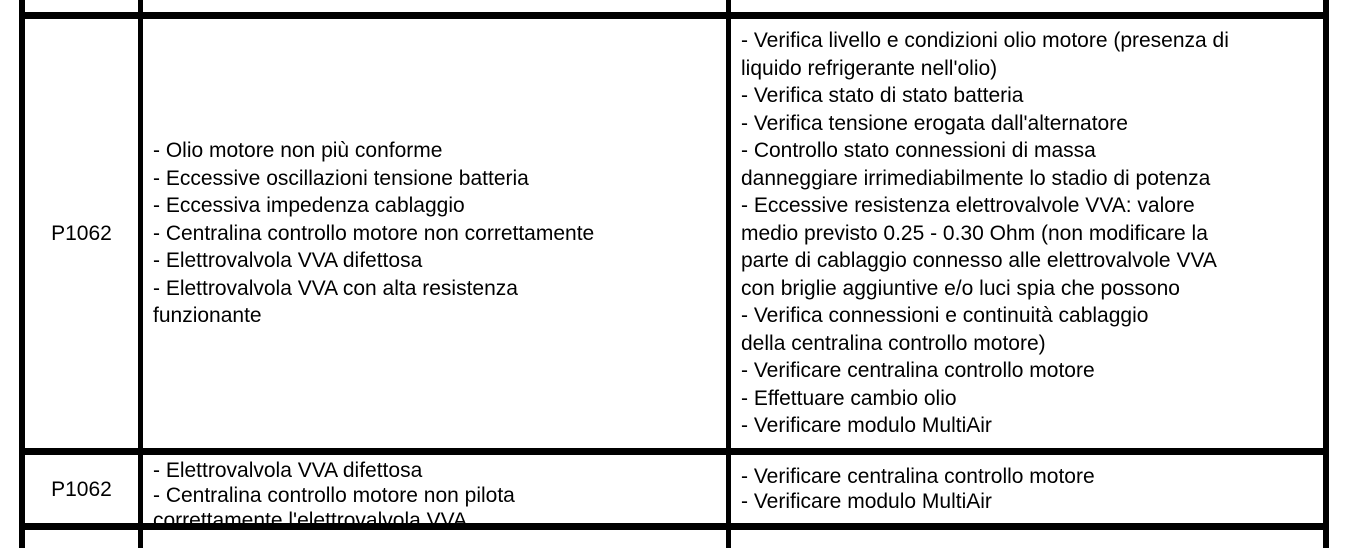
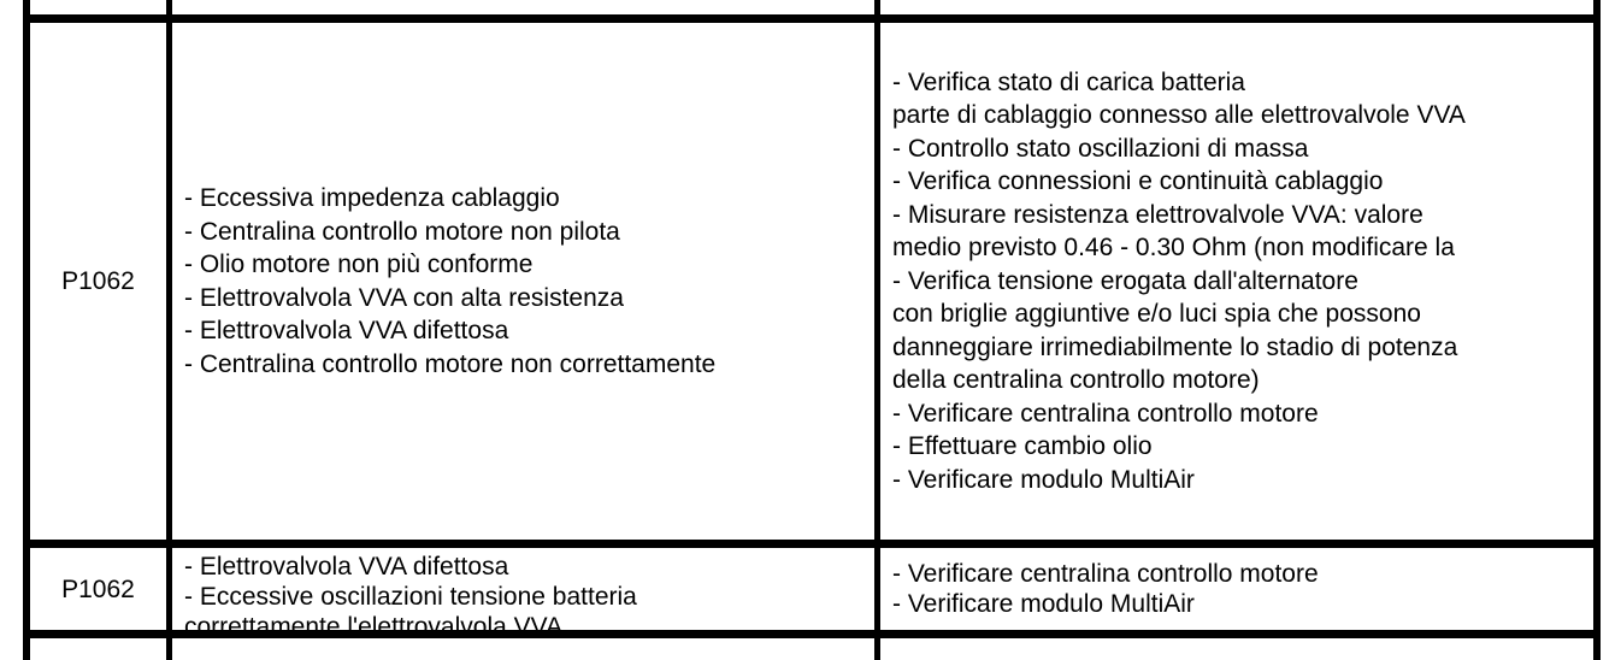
  P1062
- - Olio motore non più conforme
+ - Eccessiva impedenza cablaggio
- - Eccessive oscillazioni tensione batteria
+ - Centralina controllo motore non pilota
- - Eccessiva impedenza cablaggio
+ - Olio motore non più conforme
- - Centralina controllo motore non correttamente
+ - Elettrovalvola VVA con alta resistenza
  - Elettrovalvola VVA difettosa
- - Elettrovalvola VVA con alta resistenza
+ - Centralina controllo motore non correttamente
- funzionante
- - Verifica livello e condizioni olio motore (presenza di
- liquido refrigerante nell'olio)
- - Verifica stato di stato batteria
+ - Verifica stato di carica batteria
- - Verifica tensione erogata dall'alternatore
+ parte di cablaggio connesso alle elettrovalvole VVA
- - Controllo stato connessioni di massa
+ - Controllo stato oscillazioni di massa
- danneggiare irrimediabilmente lo stadio di potenza
+ - Verifica connessioni e continuità cablaggio
- - Eccessive resistenza elettrovalvole VVA: valore
+ - Misurare resistenza elettrovalvole VVA: valore
- medio previsto 0.25 - 0.30 Ohm (non modificare la
+ medio previsto 0.46 - 0.30 Ohm (non modificare la
- parte di cablaggio connesso alle elettrovalvole VVA
+ - Verifica tensione erogata dall'alternatore
  con briglie aggiuntive e/o luci spia che possono
- - Verifica connessioni e continuità cablaggio
+ danneggiare irrimediabilmente lo stadio di potenza
  della centralina controllo motore)
  - Verificare centralina controllo motore
  - Effettuare cambio olio
  - Verificare modulo MultiAir
  P1062
  - Elettrovalvola VVA difettosa
- - Centralina controllo motore non pilota
+ - Eccessive oscillazioni tensione batteria
  correttamente l'elettrovalvola VVA
  - Verificare centralina controllo motore
  - Verificare modulo MultiAir
